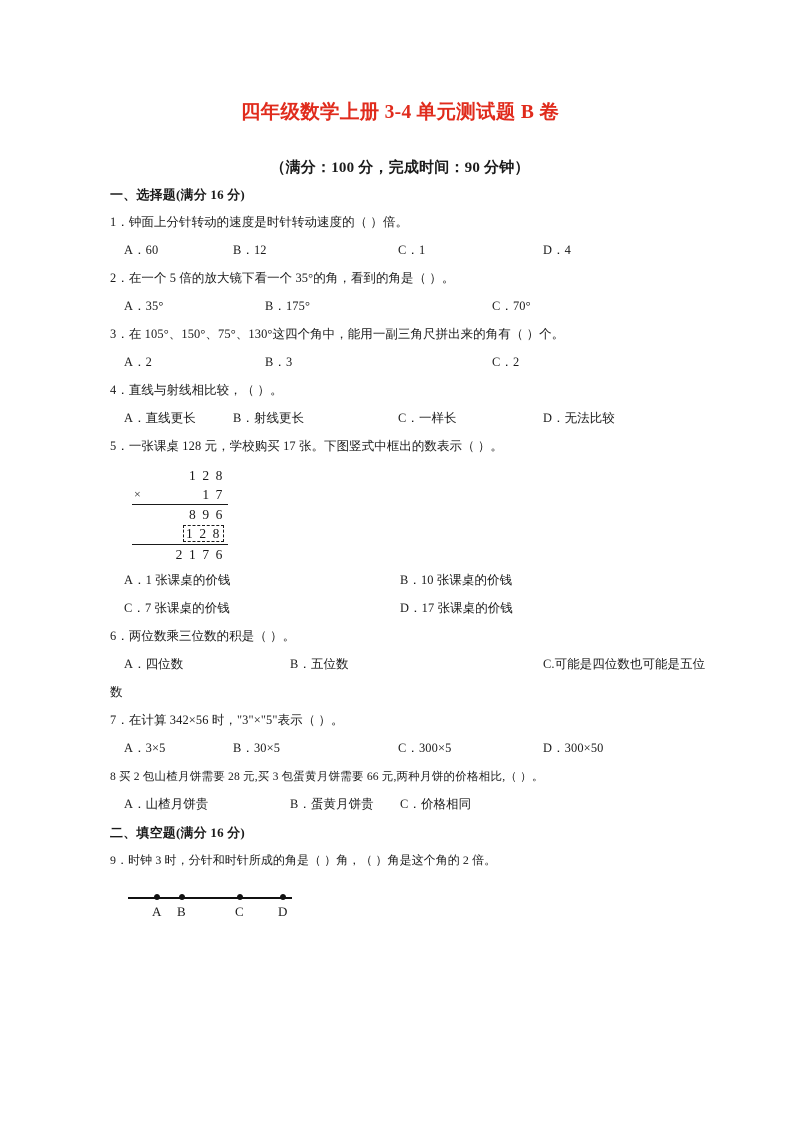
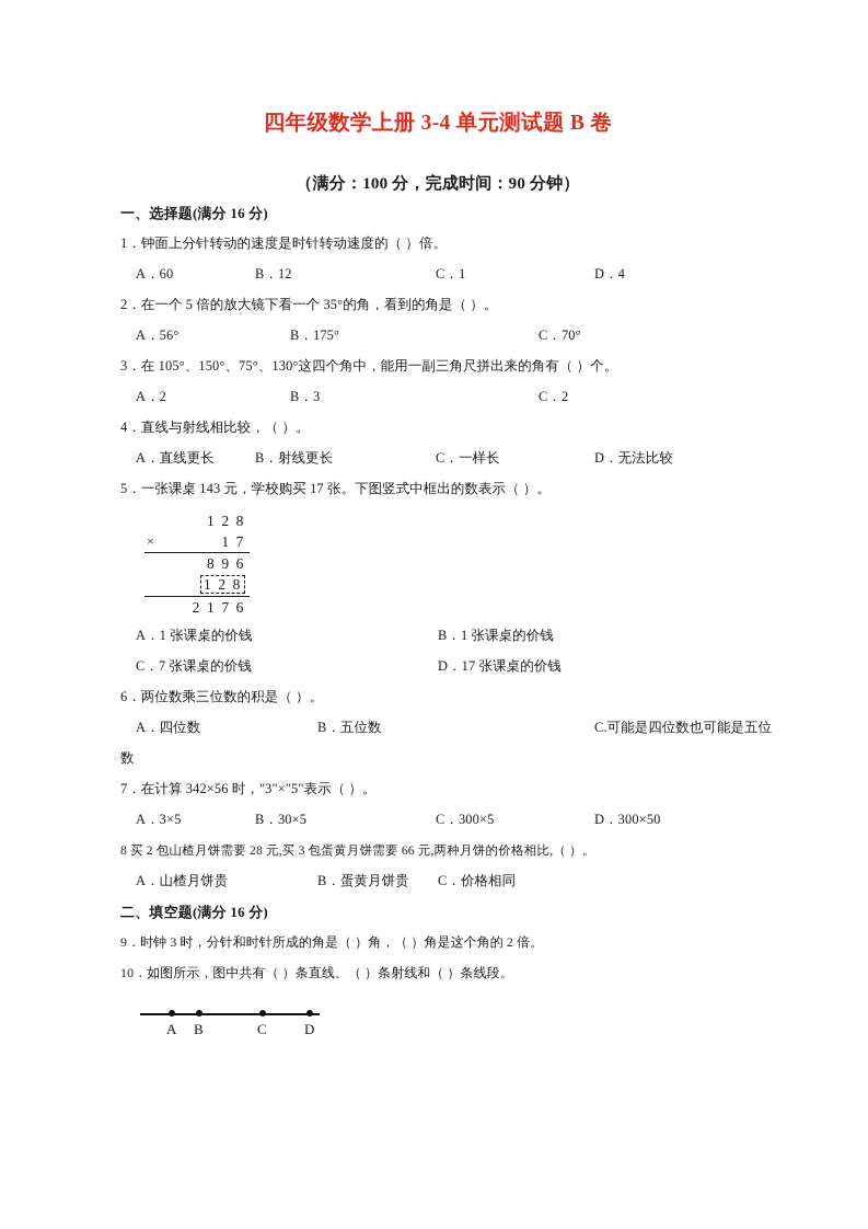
  四年级数学上册 3-4 单元测试题 B 卷
  （满分：100 分，完成时间：90 分钟）
  一、选择题(满分 16 分)
  1．钟面上分针转动的速度是时针转动速度的（ ）倍。
  A．60
  B．12
  C．1
  D．4
  2．在一个 5 倍的放大镜下看一个 35°的角，看到的角是（ ）。
- A．35°
+ A．56°
  B．175°
  C．70°
  3．在 105°、150°、75°、130°这四个角中，能用一副三角尺拼出来的角有（ ）个。
  A．2
  B．3
  C．2
  4．直线与射线相比较，（ ）。
  A．直线更长
  B．射线更长
  C．一样长
  D．无法比较
- 5．一张课桌 128 元，学校购买 17 张。下图竖式中框出的数表示（ ）。
+ 5．一张课桌 143 元，学校购买 17 张。下图竖式中框出的数表示（ ）。
  1 2 8
  ×
  1 7
  8 9 6
  1 2 8
  2 1 7 6
  A．1 张课桌的价钱
- B．10 张课桌的价钱
+ B．1 张课桌的价钱
  C．7 张课桌的价钱
  D．17 张课桌的价钱
  6．两位数乘三位数的积是（ ）。
  A．四位数
  B．五位数
  C.可能是四位数也可能是五位
  数
  7．在计算 342×56 时，"3"×"5"表示（ ）。
  A．3×5
  B．30×5
  C．300×5
  D．300×50
  8 买 2 包山楂月饼需要 28 元,买 3 包蛋黄月饼需要 66 元,两种月饼的价格相比,（ ）。
  A．山楂月饼贵
  B．蛋黄月饼贵
  C．价格相同
  二、填空题(满分 16 分)
  9．时钟 3 时，分针和时针所成的角是（ ）角，（ ）角是这个角的 2 倍。
+ 10．如图所示，图中共有（ ）条直线、（ ）条射线和（ ）条线段。
  A
  B
  C
  D
